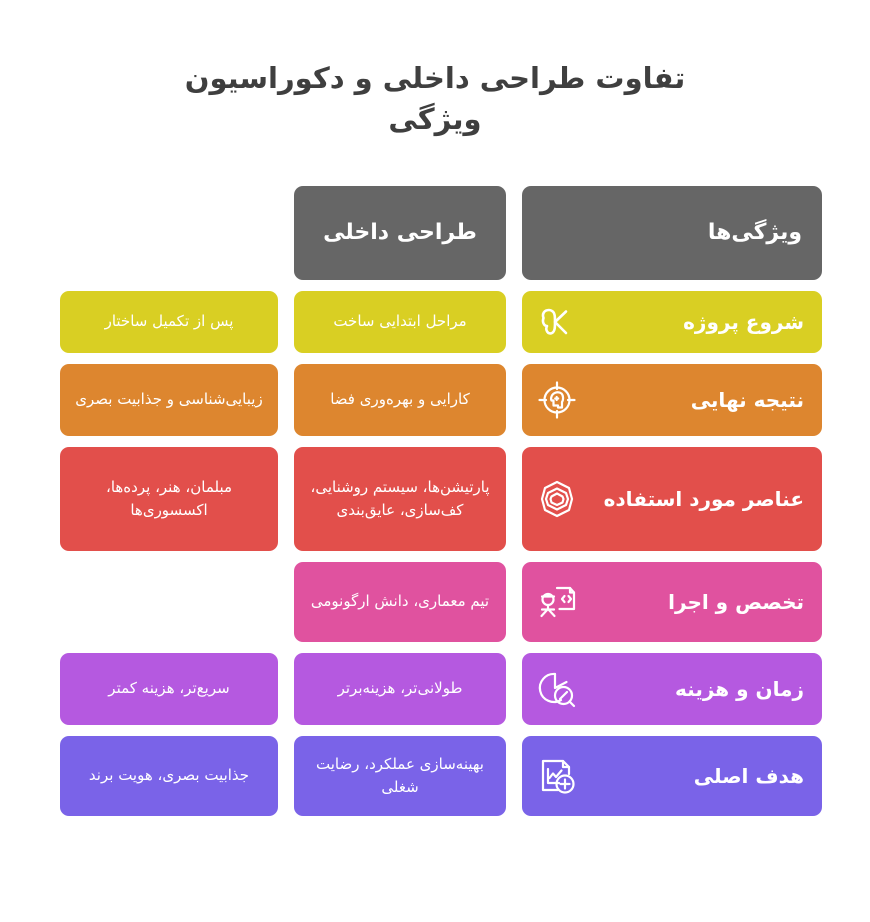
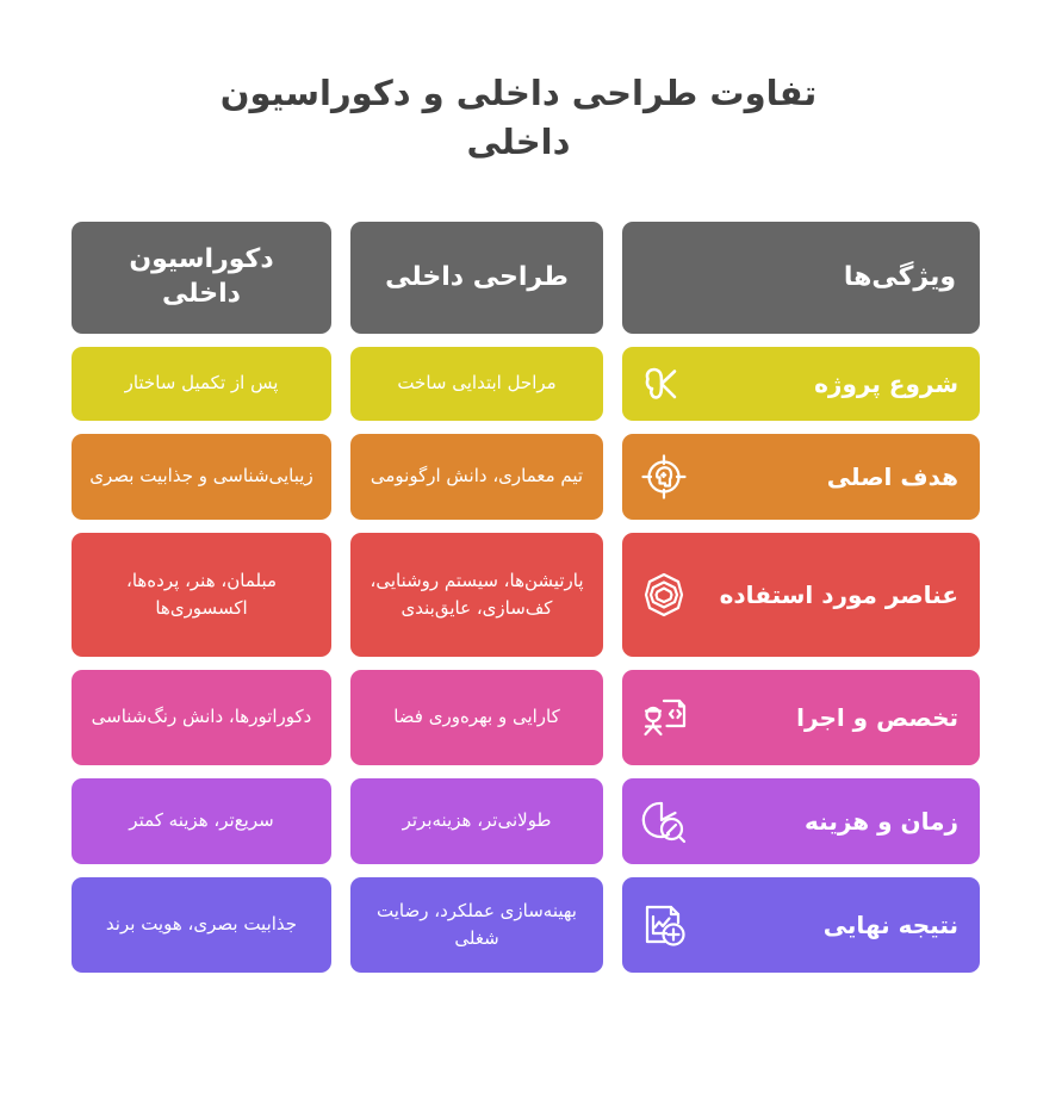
- تفاوت طراحی داخلی و دکوراسیون ویژگی
+ تفاوت طراحی داخلی و دکوراسیون داخلی
  ویژگی‌ها
  طراحی داخلی
+ دکوراسیون داخلی
  شروع پروژه
  مراحل ابتدایی ساخت
  پس از تکمیل ساختار
- نتیجه نهایی
+ هدف اصلی
- کارایی و بهره‌وری فضا
+ تیم معماری، دانش ارگونومی
  زیبایی‌شناسی و جذابیت بصری
  عناصر مورد استفاده
  پارتیشن‌ها، سیستم روشنایی، کف‌سازی، عایق‌بندی
  مبلمان، هنر، پرده‌ها، اکسسوری‌ها
  تخصص و اجرا
- تیم معماری، دانش ارگونومی
+ کارایی و بهره‌وری فضا
+ دکوراتورها، دانش رنگ‌شناسی
  زمان و هزینه
  طولانی‌تر، هزینه‌برتر
  سریع‌تر، هزینه کمتر
- هدف اصلی
+ نتیجه نهایی
  بهینه‌سازی عملکرد، رضایت شغلی
  جذابیت بصری، هویت برند
